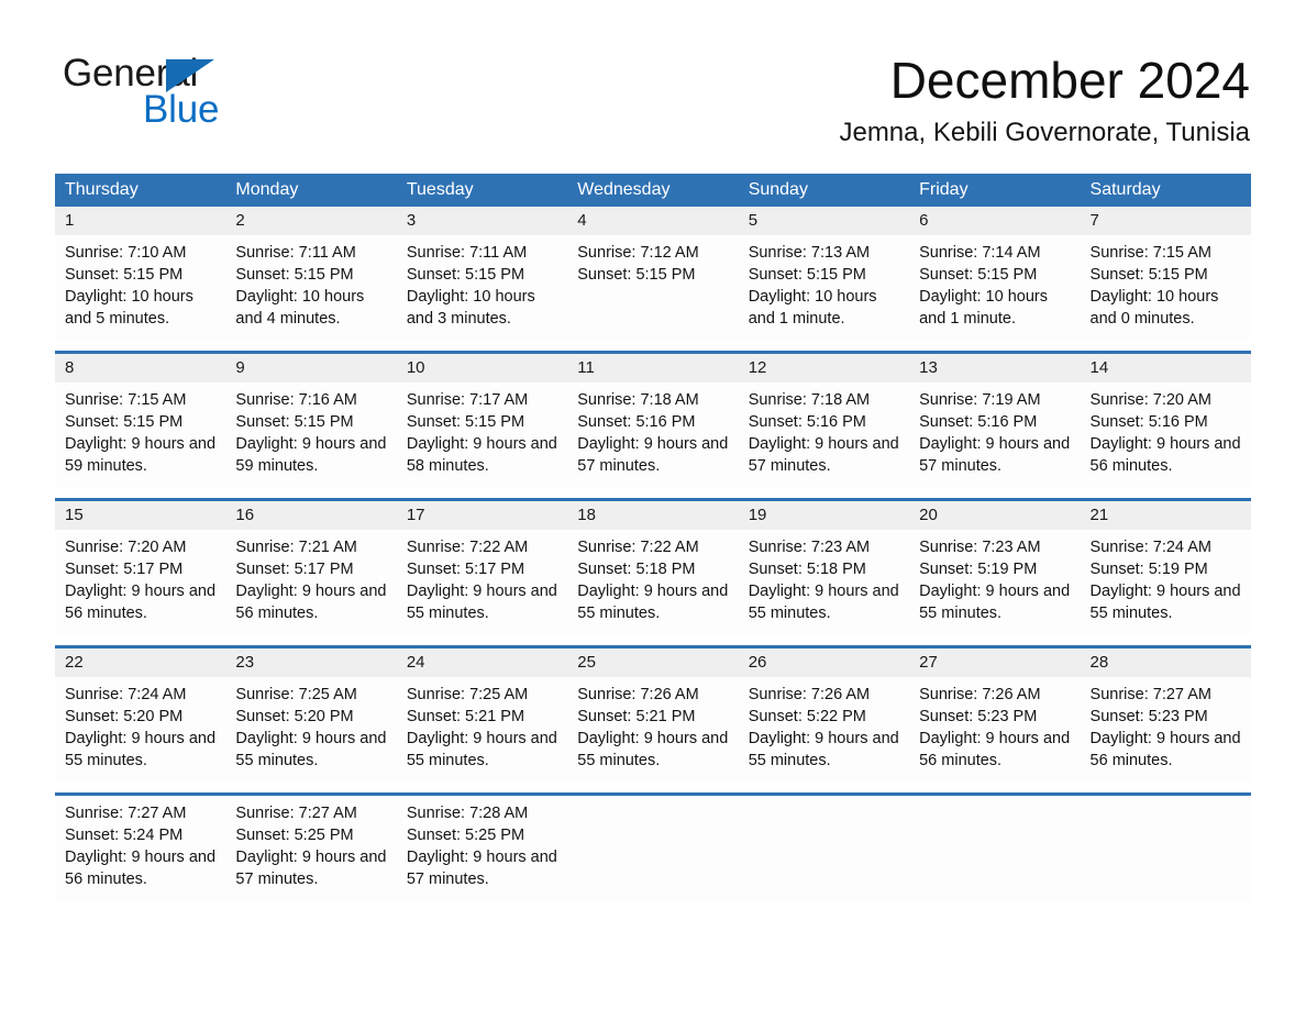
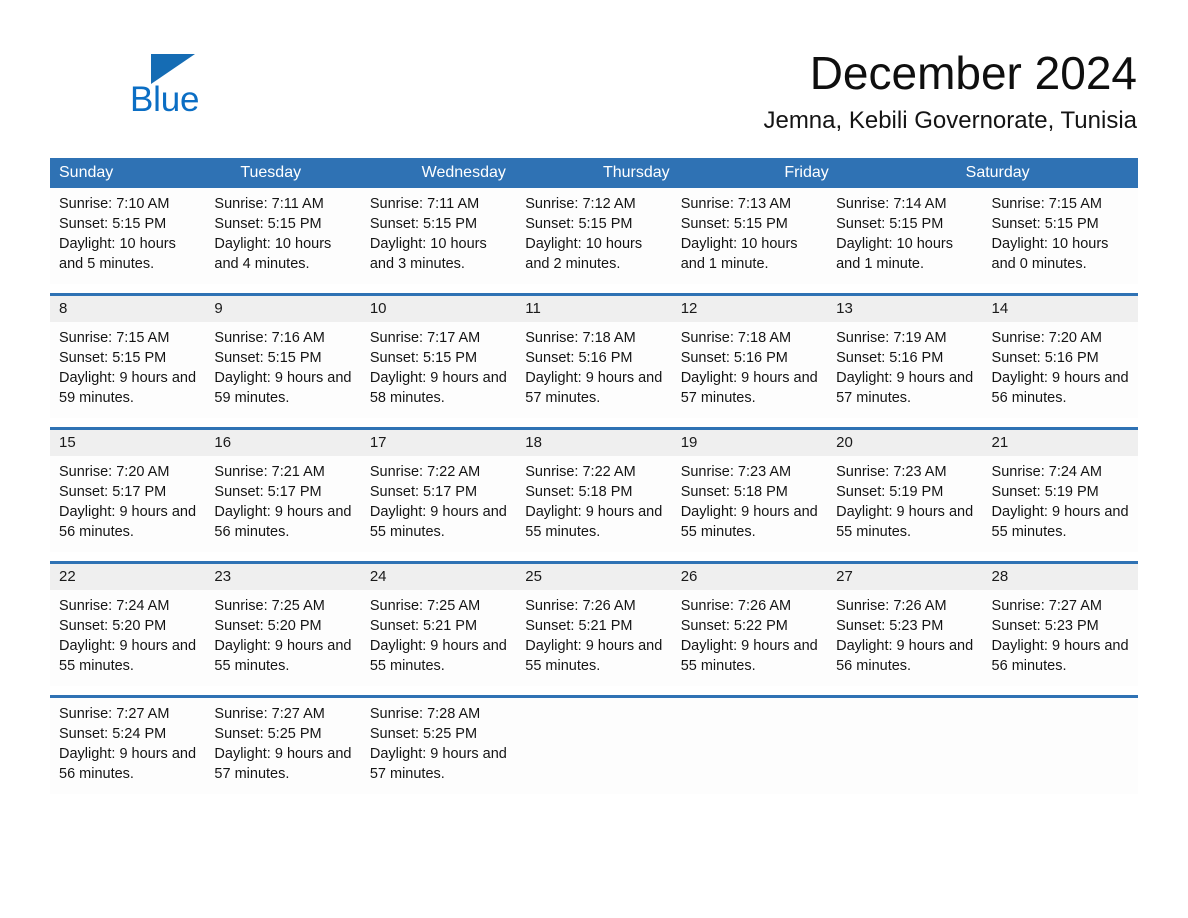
- General
  Blue
  December 2024
  Jemna, Kebili Governorate, Tunisia
- Thursday
+ Sunday
- Monday
  Tuesday
  Wednesday
- Sunday
+ Thursday
  Friday
  Saturday
- 1
- 2
- 3
- 4
- 5
- 6
- 7
  Sunrise: 7:10 AM
  Sunset: 5:15 PM
  Daylight: 10 hours and 5 minutes.
  Sunrise: 7:11 AM
  Sunset: 5:15 PM
  Daylight: 10 hours and 4 minutes.
  Sunrise: 7:11 AM
  Sunset: 5:15 PM
  Daylight: 10 hours and 3 minutes.
  Sunrise: 7:12 AM
  Sunset: 5:15 PM
+ Daylight: 10 hours and 2 minutes.
  Sunrise: 7:13 AM
  Sunset: 5:15 PM
  Daylight: 10 hours and 1 minute.
  Sunrise: 7:14 AM
  Sunset: 5:15 PM
  Daylight: 10 hours and 1 minute.
  Sunrise: 7:15 AM
  Sunset: 5:15 PM
  Daylight: 10 hours and 0 minutes.
  8
  9
  10
  11
  12
  13
  14
  Sunrise: 7:15 AM
  Sunset: 5:15 PM
  Daylight: 9 hours and 59 minutes.
  Sunrise: 7:16 AM
  Sunset: 5:15 PM
  Daylight: 9 hours and 59 minutes.
  Sunrise: 7:17 AM
  Sunset: 5:15 PM
  Daylight: 9 hours and 58 minutes.
  Sunrise: 7:18 AM
  Sunset: 5:16 PM
  Daylight: 9 hours and 57 minutes.
  Sunrise: 7:18 AM
  Sunset: 5:16 PM
  Daylight: 9 hours and 57 minutes.
  Sunrise: 7:19 AM
  Sunset: 5:16 PM
  Daylight: 9 hours and 57 minutes.
  Sunrise: 7:20 AM
  Sunset: 5:16 PM
  Daylight: 9 hours and 56 minutes.
  15
  16
  17
  18
  19
  20
  21
  Sunrise: 7:20 AM
  Sunset: 5:17 PM
  Daylight: 9 hours and 56 minutes.
  Sunrise: 7:21 AM
  Sunset: 5:17 PM
  Daylight: 9 hours and 56 minutes.
  Sunrise: 7:22 AM
  Sunset: 5:17 PM
  Daylight: 9 hours and 55 minutes.
  Sunrise: 7:22 AM
  Sunset: 5:18 PM
  Daylight: 9 hours and 55 minutes.
  Sunrise: 7:23 AM
  Sunset: 5:18 PM
  Daylight: 9 hours and 55 minutes.
  Sunrise: 7:23 AM
  Sunset: 5:19 PM
  Daylight: 9 hours and 55 minutes.
  Sunrise: 7:24 AM
  Sunset: 5:19 PM
  Daylight: 9 hours and 55 minutes.
  22
  23
  24
  25
  26
  27
  28
  Sunrise: 7:24 AM
  Sunset: 5:20 PM
  Daylight: 9 hours and 55 minutes.
  Sunrise: 7:25 AM
  Sunset: 5:20 PM
  Daylight: 9 hours and 55 minutes.
  Sunrise: 7:25 AM
  Sunset: 5:21 PM
  Daylight: 9 hours and 55 minutes.
  Sunrise: 7:26 AM
  Sunset: 5:21 PM
  Daylight: 9 hours and 55 minutes.
  Sunrise: 7:26 AM
  Sunset: 5:22 PM
  Daylight: 9 hours and 55 minutes.
  Sunrise: 7:26 AM
  Sunset: 5:23 PM
  Daylight: 9 hours and 56 minutes.
  Sunrise: 7:27 AM
  Sunset: 5:23 PM
  Daylight: 9 hours and 56 minutes.
  Sunrise: 7:27 AM
  Sunset: 5:24 PM
  Daylight: 9 hours and 56 minutes.
  Sunrise: 7:27 AM
  Sunset: 5:25 PM
  Daylight: 9 hours and 57 minutes.
  Sunrise: 7:28 AM
  Sunset: 5:25 PM
  Daylight: 9 hours and 57 minutes.
